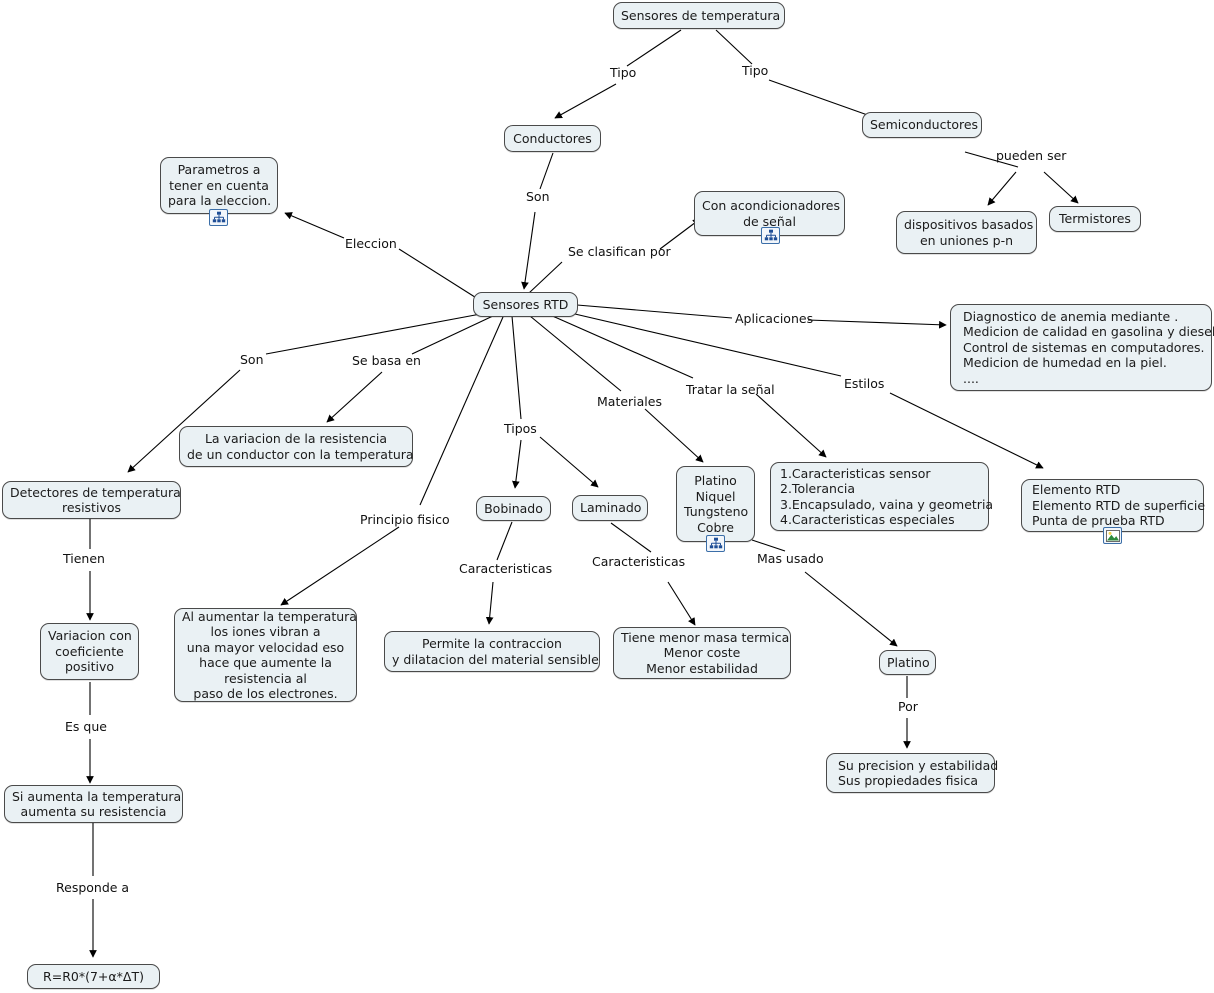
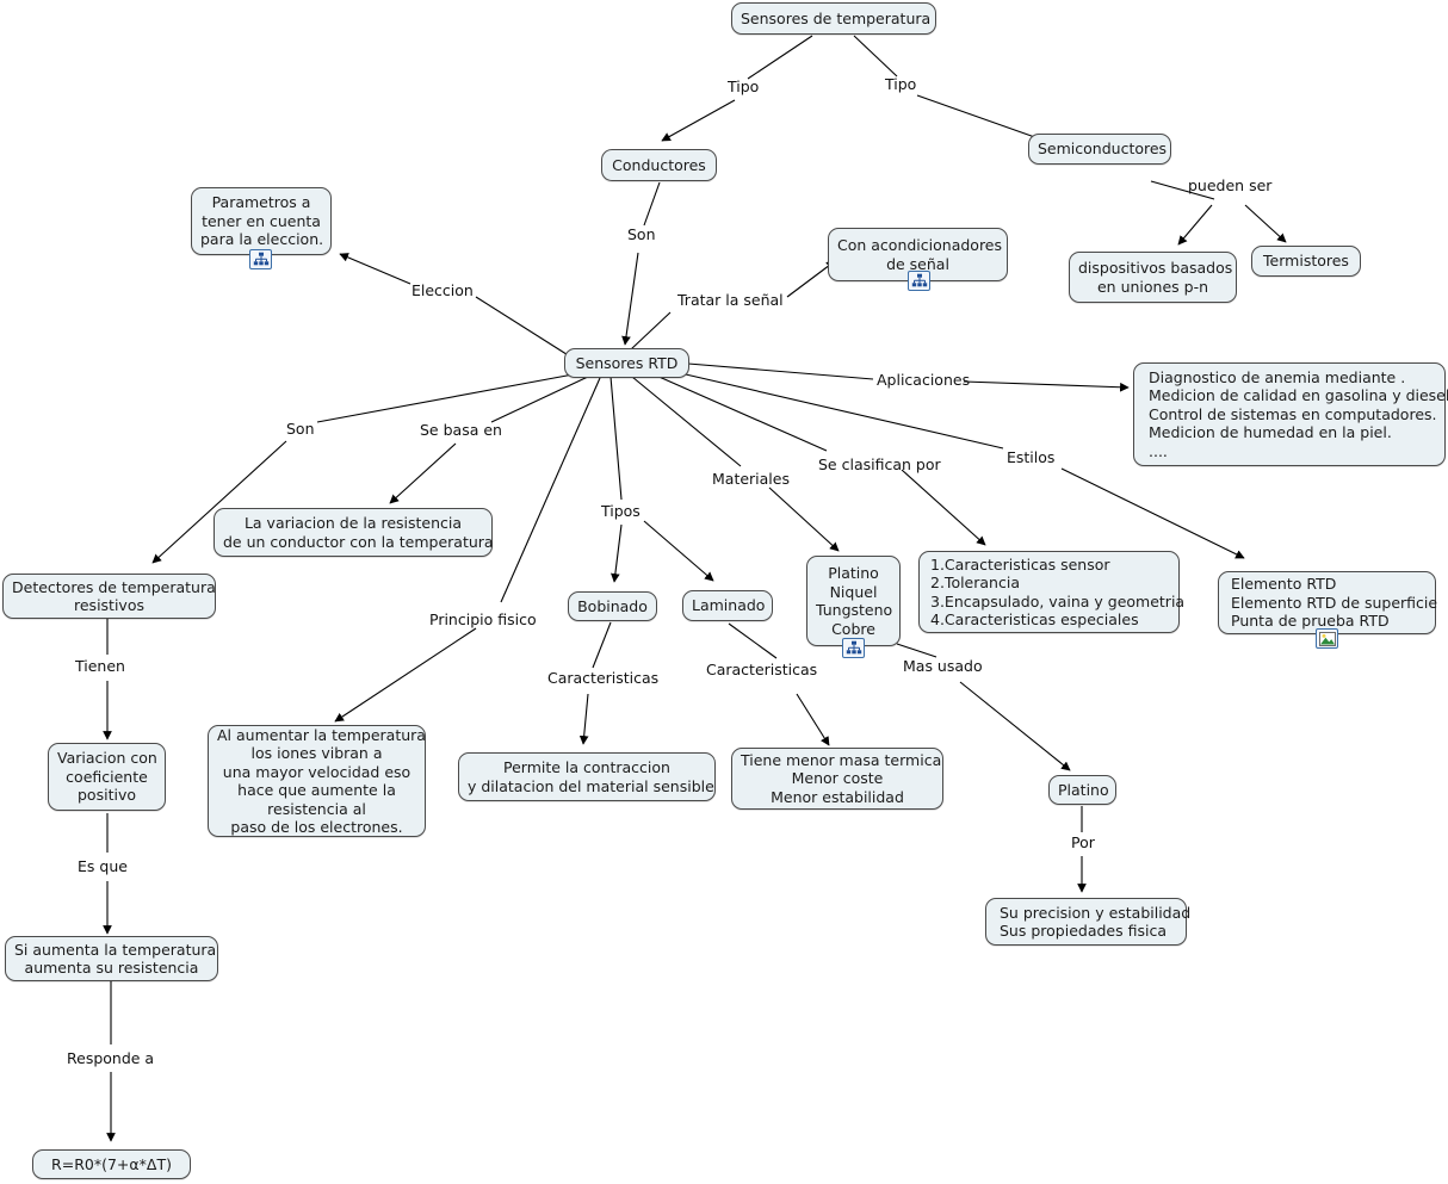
  Sensores de temperatura
  Conductores
  Semiconductores
  dispositivos basados
  en uniones p-n
  Termistores
  Parametros a
  tener en cuenta
  para la eleccion.
  Con acondicionadores
  de señal
  Sensores RTD
  Diagnostico de anemia mediante .
  Medicion de calidad en gasolina y diese
  Control de sistemas en computadores.
  Medicion de humedad en la piel.
  ....
  La variacion de la resistencia
  de un conductor con la temperatura
  Detectores de temperatura
  resistivos
  Variacion con
  coeficiente
  positivo
  Si aumenta la temperatura
  aumenta su resistencia
  R=R0*(7+α*ΔT)
  Al aumentar la temperatura
  los iones vibran a
  una mayor velocidad eso
  hace que aumente la
  resistencia al
  paso de los electrones.
  Bobinado
  Laminado
  Permite la contraccion
  y dilatacion del material sensible
  Tiene menor masa termica
  Menor coste
  Menor estabilidad
  Platino
  Niquel
  Tungsteno
  Cobre
  1.Caracteristicas sensor
  2.Tolerancia
  3.Encapsulado, vaina y geometria
  4.Caracteristicas especiales
  Elemento RTD
  Elemento RTD de superficie
  Punta de prueba RTD
  Platino
  Su precision y estabilidad
  Sus propiedades fisica
  Tipo
  Tipo
  pueden ser
  Son
  Eleccion
- Se clasifican por
+ Tratar la señal
  Aplicaciones
  Son
  Se basa en
  Tipos
  Materiales
- Tratar la señal
+ Se clasifican por
  Estilos
  Principio fisico
  Tienen
  Es que
  Responde a
  Caracteristicas
  Caracteristicas
  Mas usado
  Por
